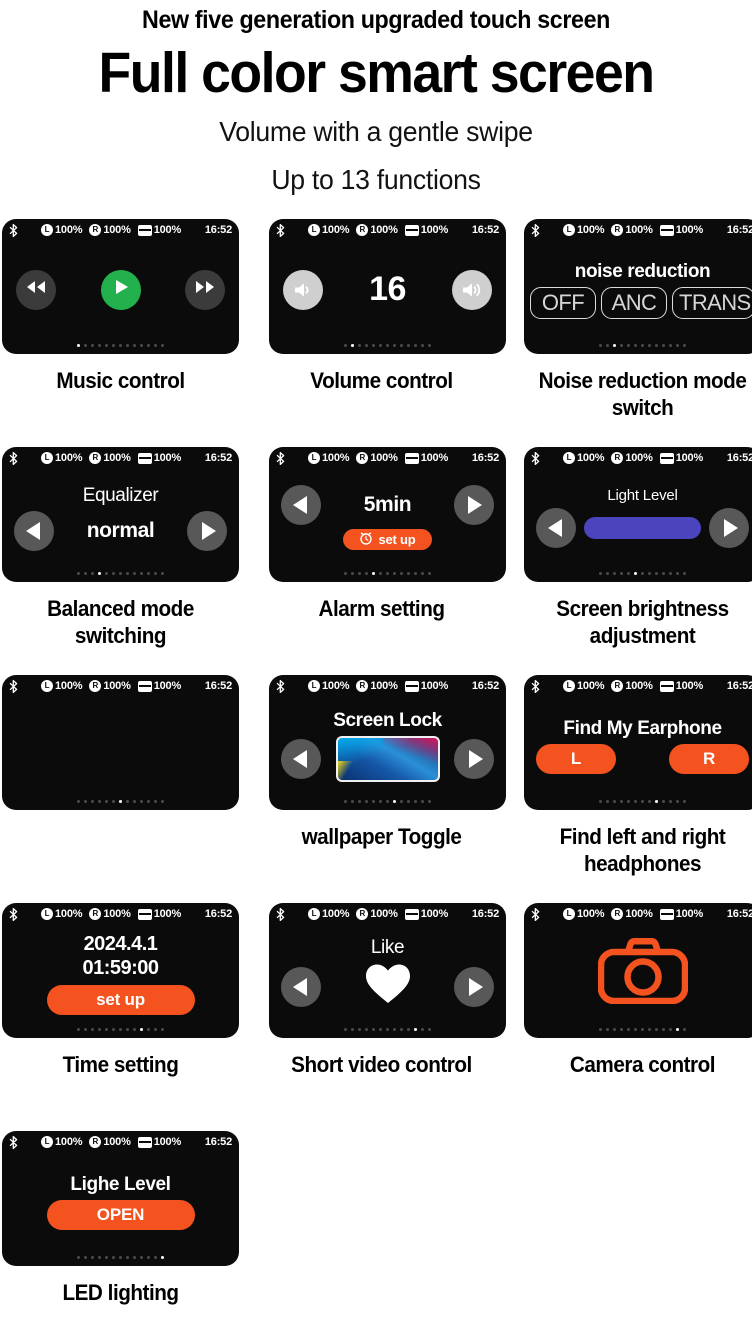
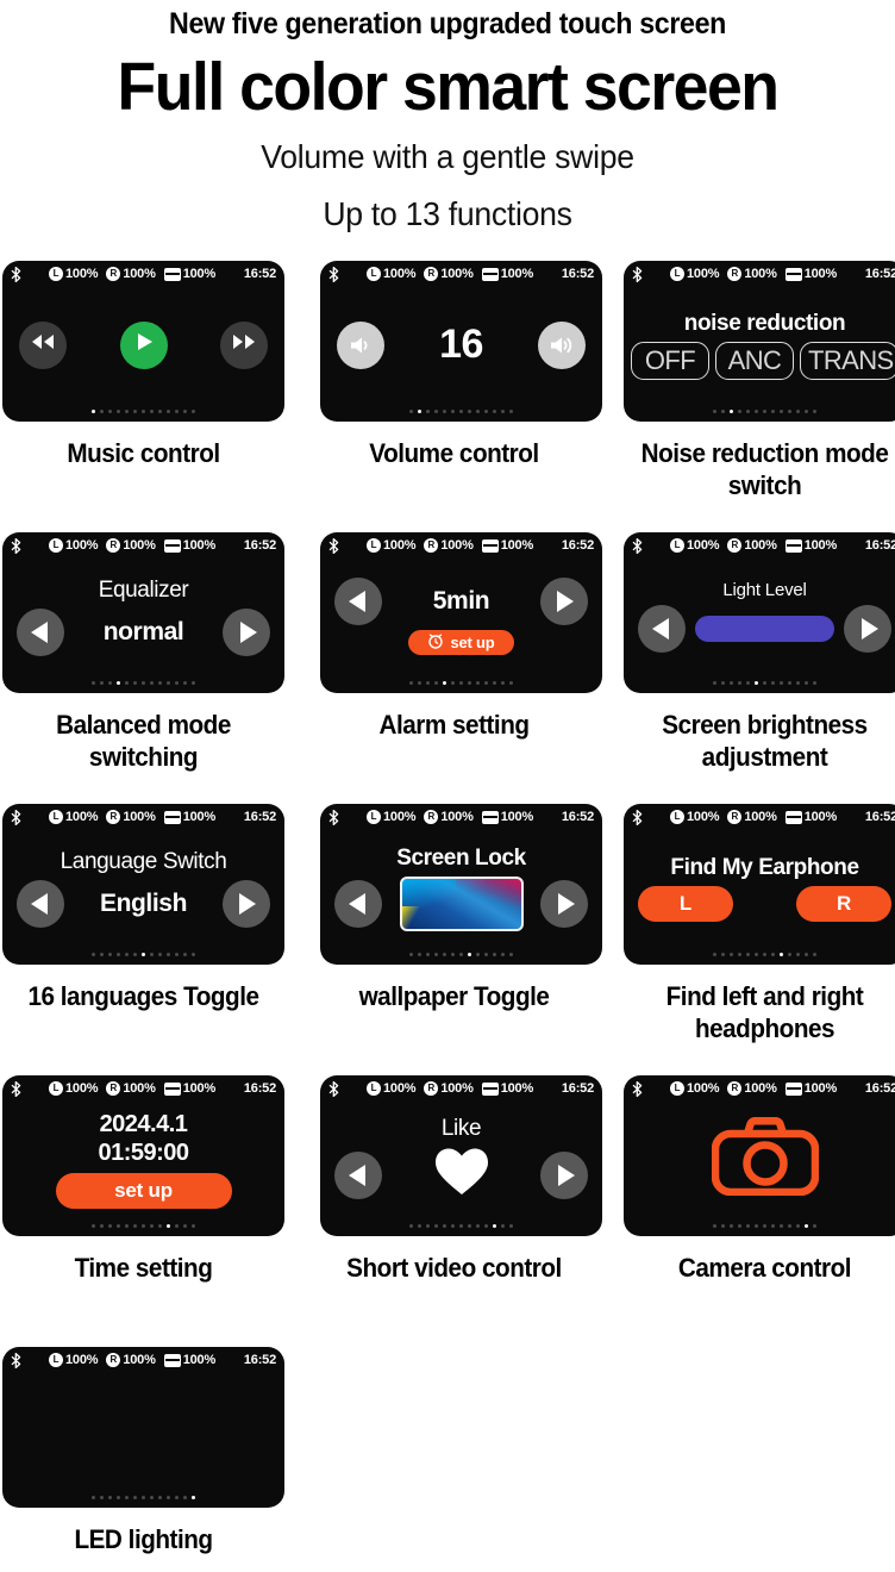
  New five generation upgraded touch screen
  Full color smart screen
  Volume with a gentle swipe
  Up to 13 functions
  L
  100%
  R
  100%
  100%
  16:52
  Music control
  L
  100%
  R
  100%
  100%
  16:52
  16
  Volume control
  L
  100%
  R
  100%
  100%
  16:52
  noise reduction
  OFF
  ANC
  TRANS
  Noise reduction mode switch
  L
  100%
  R
  100%
  100%
  16:52
  Equalizer
  normal
  Balanced mode switching
  L
  100%
  R
  100%
  100%
  16:52
  5min
  set up
  Alarm setting
  L
  100%
  R
  100%
  100%
  16:52
  Light Level
  Screen brightness adjustment
  L
  100%
  R
  100%
  100%
  16:52
+ Language Switch
+ English
+ 16 languages Toggle
  L
  100%
  R
  100%
  100%
  16:52
  Screen Lock
  wallpaper Toggle
  L
  100%
  R
  100%
  100%
  16:52
  Find My Earphone
  L
  R
  Find left and right headphones
  L
  100%
  R
  100%
  100%
  16:52
  2024.4.1
  01:59:00
  set up
  Time setting
  L
  100%
  R
  100%
  100%
  16:52
  Like
  Short video control
  L
  100%
  R
  100%
  100%
  16:52
  Camera control
  L
  100%
  R
  100%
  100%
  16:52
- Lighe Level
- OPEN
  LED lighting
